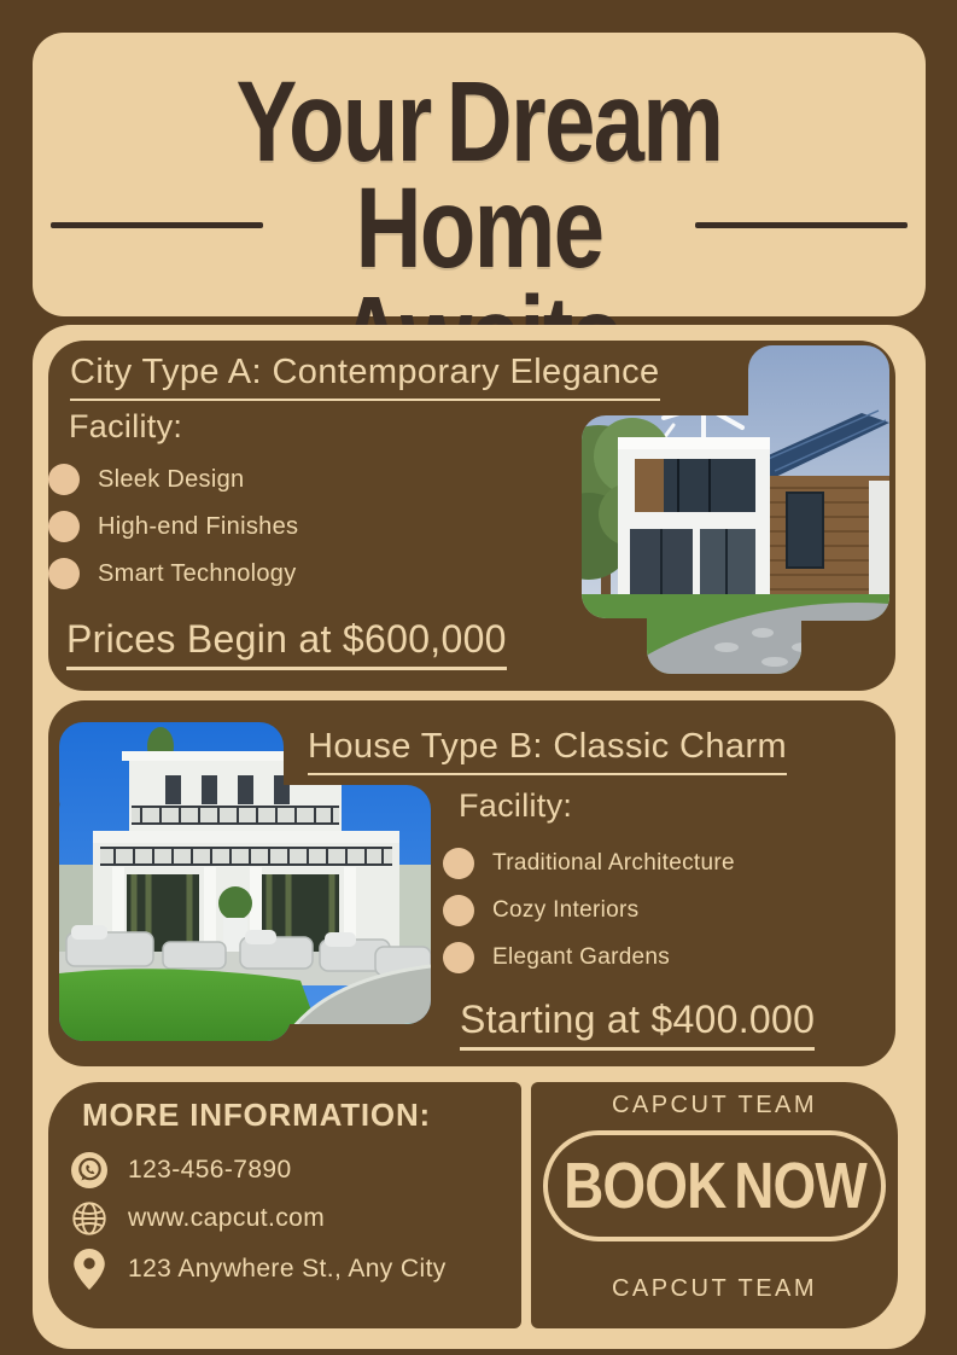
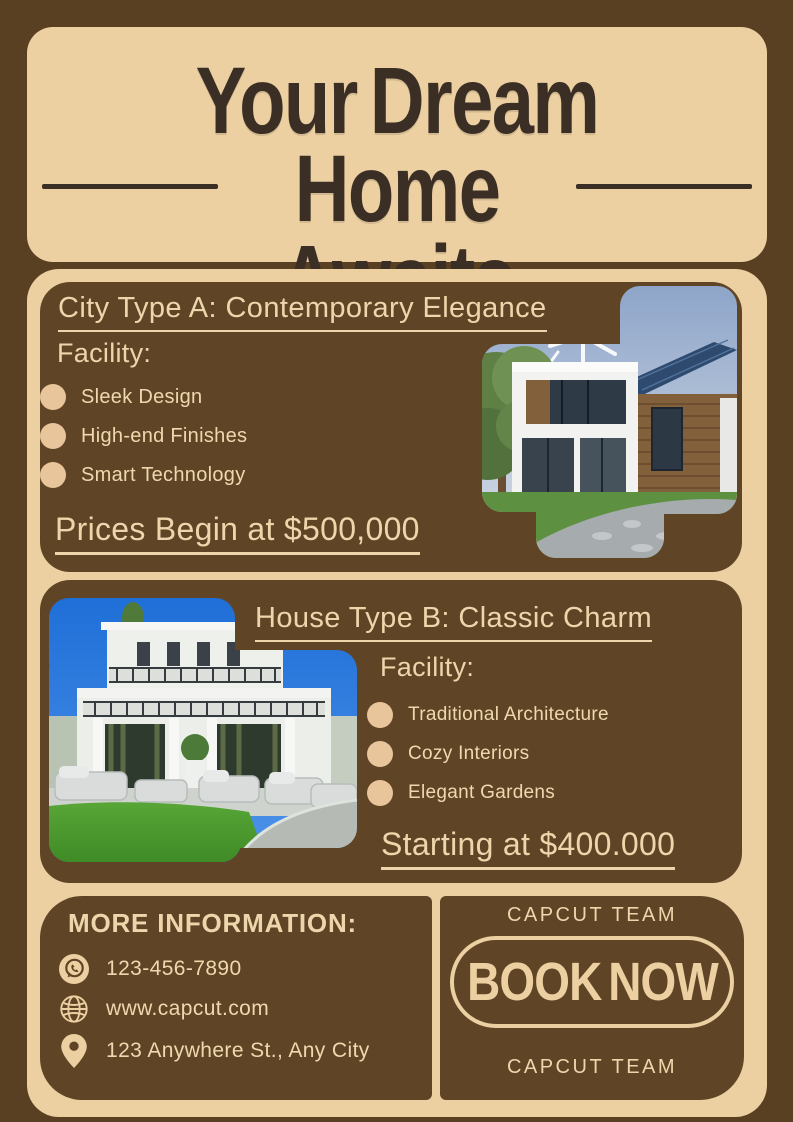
  Your Dream Home
  City Type A: Contemporary Elegance
  Facility:
  Sleek Design
  High-end Finishes
  Smart Technology
- Prices Begin at $600,000
+ Prices Begin at $500,000
  House Type B: Classic Charm
  Facility:
  Traditional Architecture
  Cozy Interiors
  Elegant Gardens
  Starting at $400.000
  MORE INFORMATION:
  123-456-7890
  www.capcut.com
  123 Anywhere St., Any City
  CAPCUT TEAM
  BOOK NOW
  CAPCUT TEAM
